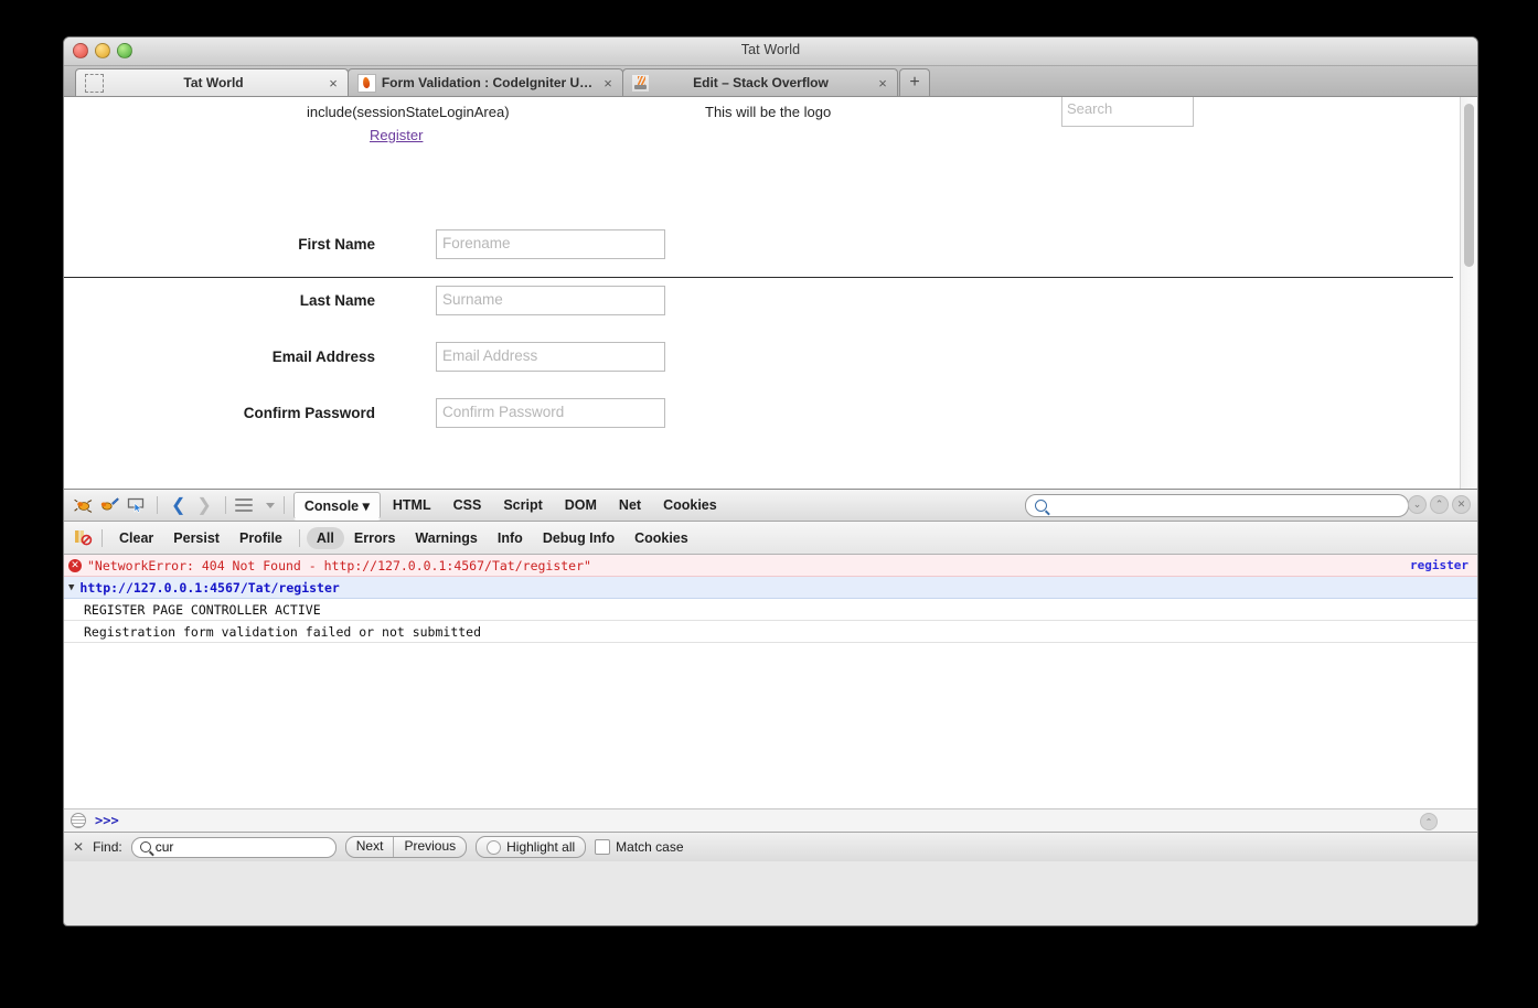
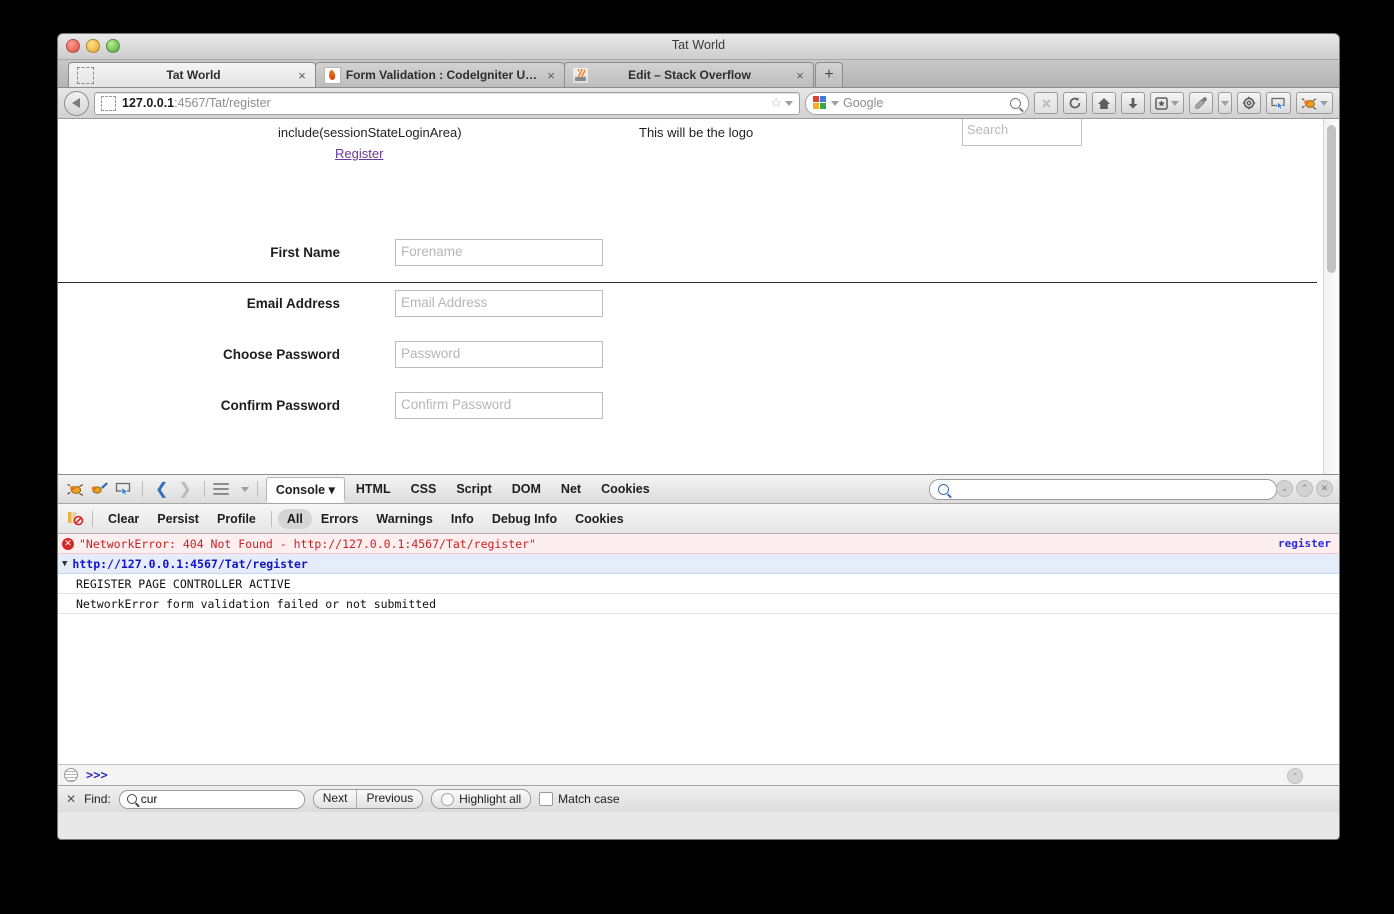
  Tat World
  Tat World
  ×
  Form Validation : CodeIgniter U…
  ×
  Edit – Stack Overflow
  ×
  +
+ 127.0.0.1:4567/Tat/register
+ ☆
+ Google
  include(sessionStateLoginArea)
  Register
  This will be the logo
  Search
  First Name
  Forename
- Last Name
- Surname
  Email Address
  Email Address
+ Choose Password
+ Password
  Confirm Password
  Confirm Password
  ❮
  ❯
  Console ▾
  HTML
  CSS
  Script
  DOM
  Net
  Cookies
  ⌄
  ⌃
  ✕
  Clear
  Persist
  Profile
  All
  Errors
  Warnings
  Info
  Debug Info
  Cookies
  ✕
  "NetworkError: 404 Not Found - http://127.0.0.1:4567/Tat/register"
  register
  ▼
  http://127.0.0.1:4567/Tat/register
  REGISTER PAGE CONTROLLER ACTIVE
- Registration form validation failed or not submitted
+ NetworkError form validation failed or not submitted
  >>>
  ⌃
  ✕
  Find:
  cur
  Next
  Previous
  Highlight all
  Match case
